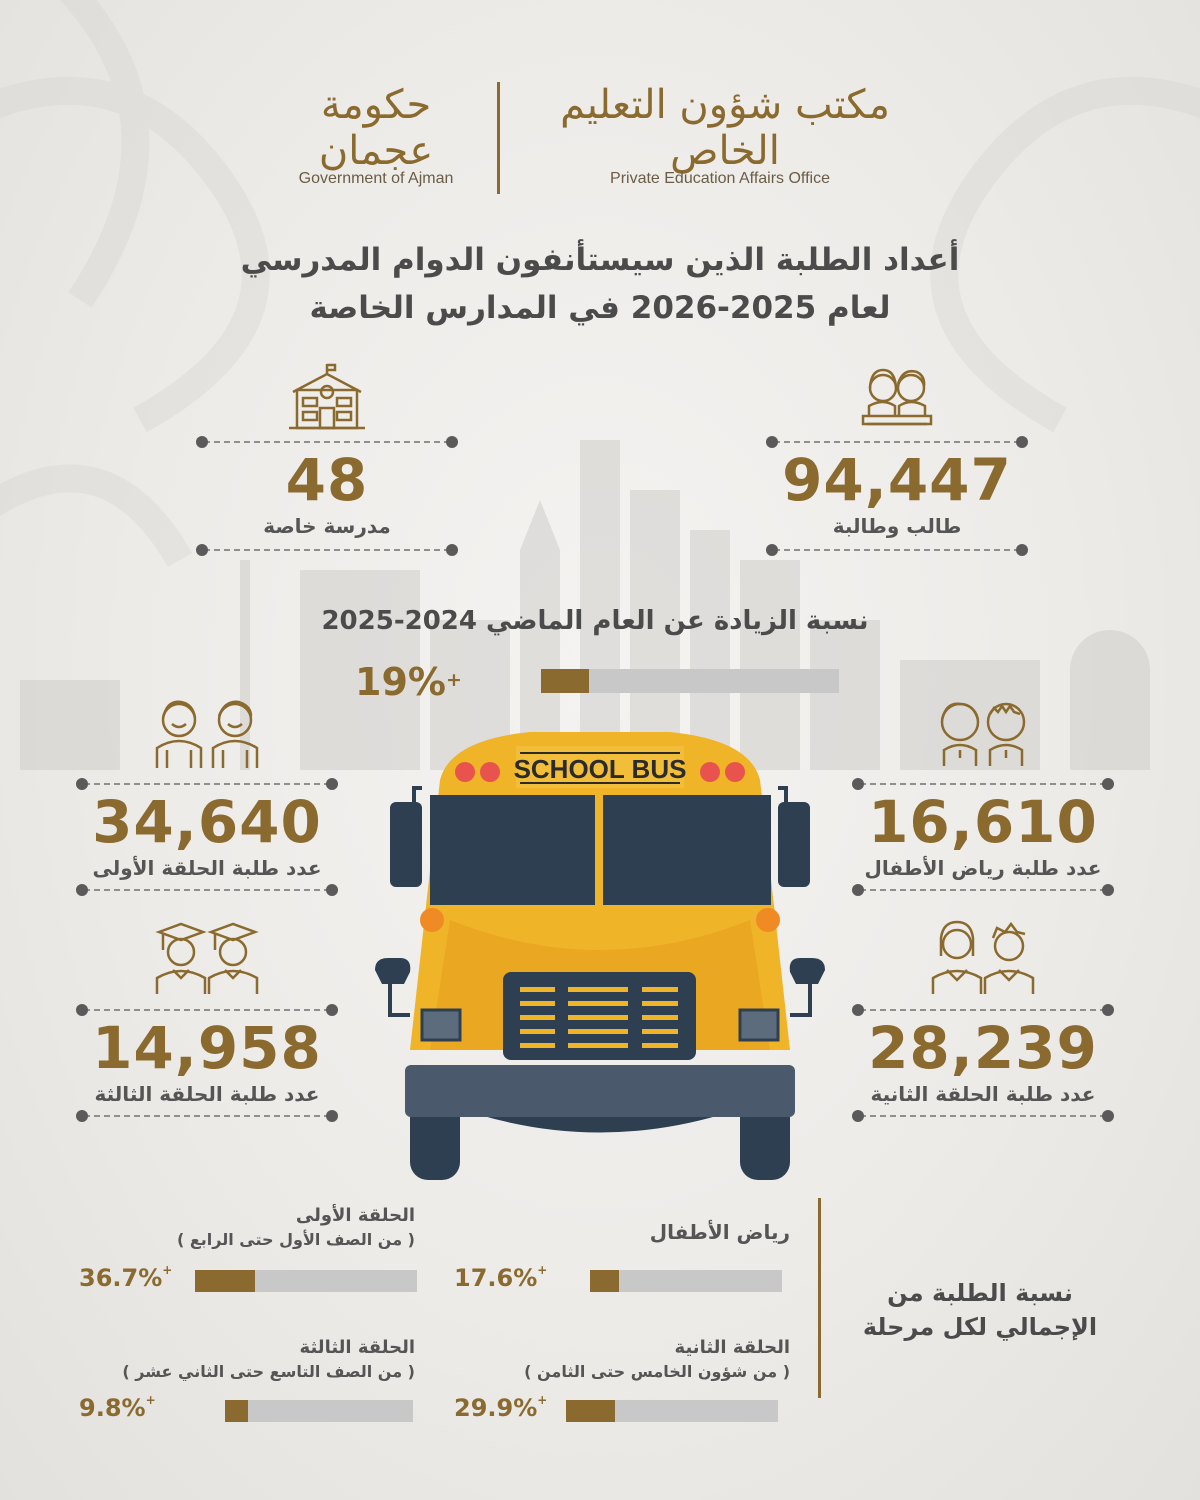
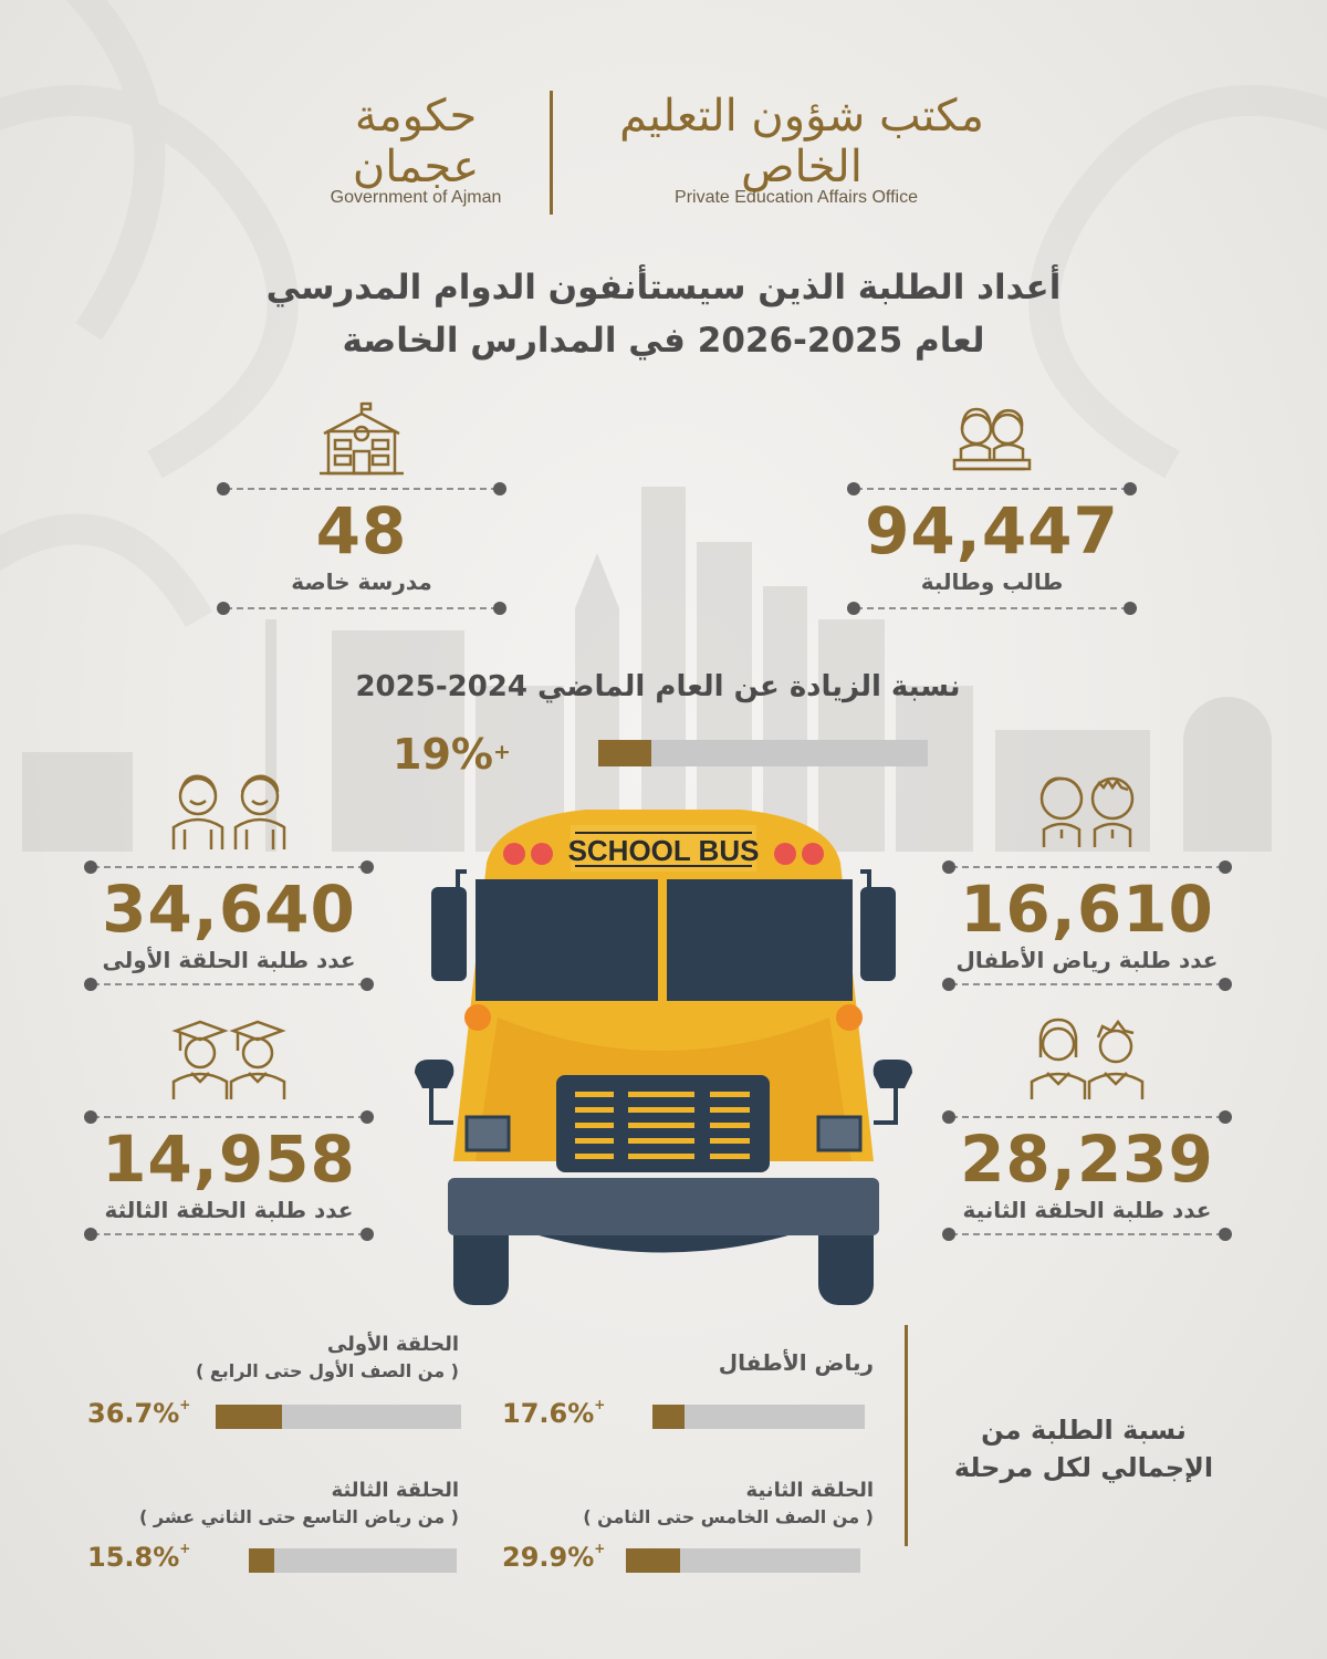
  حكومة عجمان
  Government of Ajman
  مكتب شؤون التعليم الخاص
  Private Education Affairs Office
  أعداد الطلبة الذين سيستأنفون الدوام المدرسي
  لعام 2025-2026 في المدارس الخاصة
  48
  مدرسة خاصة
  94,447
  طالب وطالبة
  نسبة الزيادة عن العام الماضي 2024-2025
  19%+
  34,640
  عدد طلبة الحلقة الأولى
  16,610
  عدد طلبة رياض الأطفال
  14,958
  عدد طلبة الحلقة الثالثة
  28,239
  عدد طلبة الحلقة الثانية
  SCHOOL BUS
  نسبة الطلبة من
  الإجمالي لكل مرحلة
  رياض الأطفال
  17.6%+
  الحلقة الأولى
  ( من الصف الأول حتى الرابع )
  36.7%+
  الحلقة الثانية
- ( من شؤون الخامس حتى الثامن )
+ ( من الصف الخامس حتى الثامن )
  29.9%+
  الحلقة الثالثة
- ( من الصف التاسع حتى الثاني عشر )
+ ( من رياض التاسع حتى الثاني عشر )
- 9.8%+
+ 15.8%+
